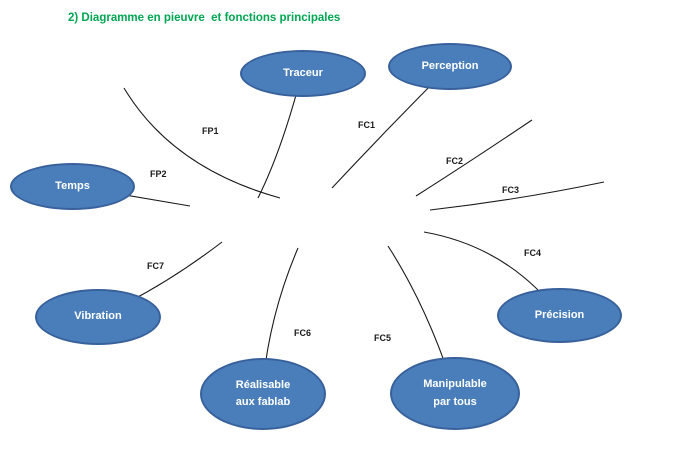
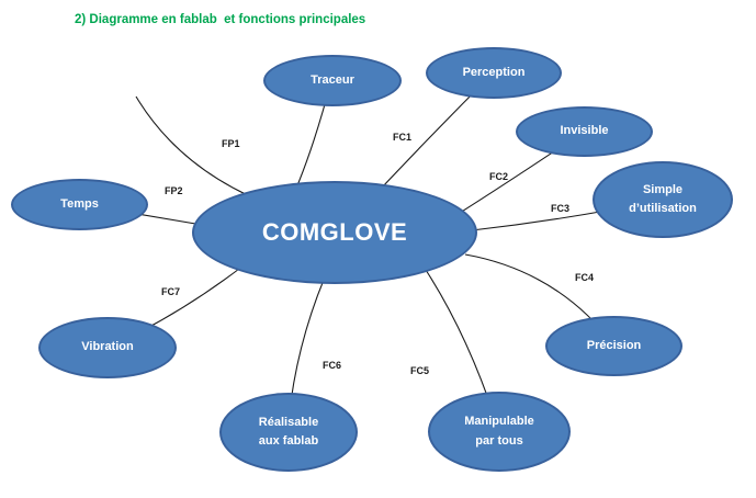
- 2) Diagramme en pieuvre et fonctions principales
+ 2) Diagramme en fablab et fonctions principales
+ COMGLOVE
  Traceur
  Perception
+ Invisible
+ Simple
+ d’utilisation
  Temps
  Vibration
  Réalisable
  aux fablab
  Manipulable
  par tous
  Précision
  FP1
  FP2
  FC1
  FC2
  FC3
  FC4
  FC5
  FC6
  FC7
